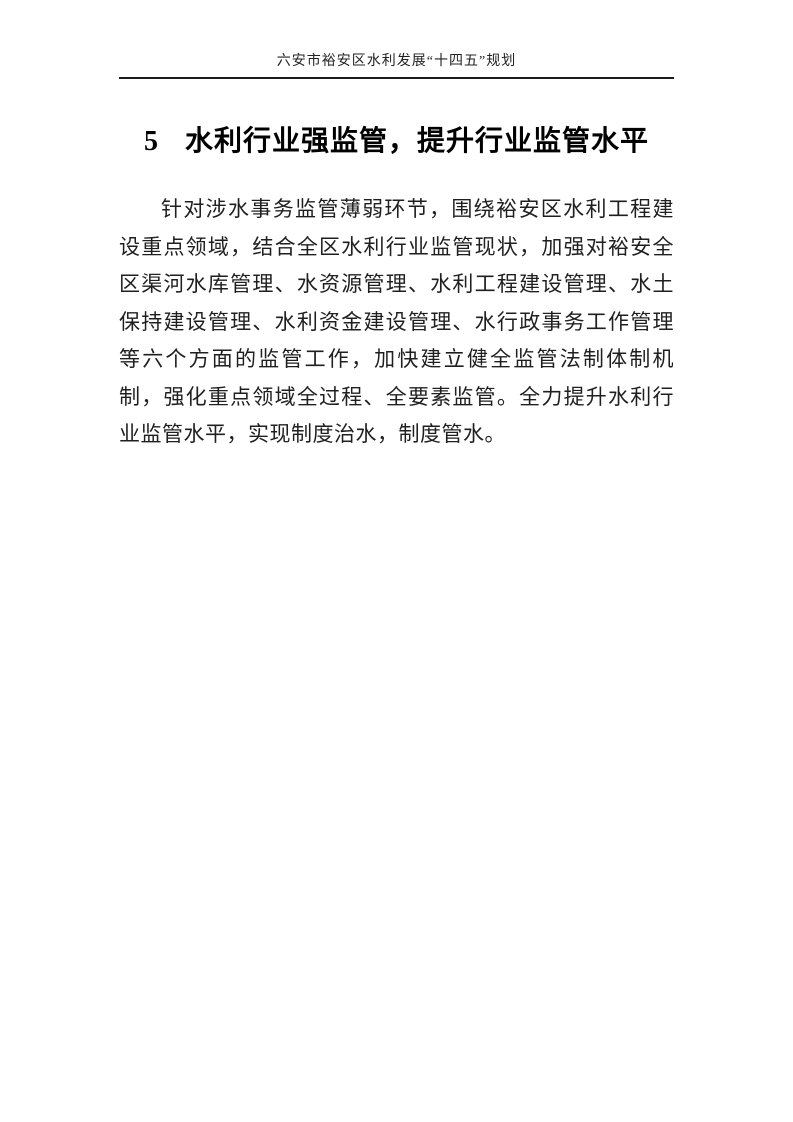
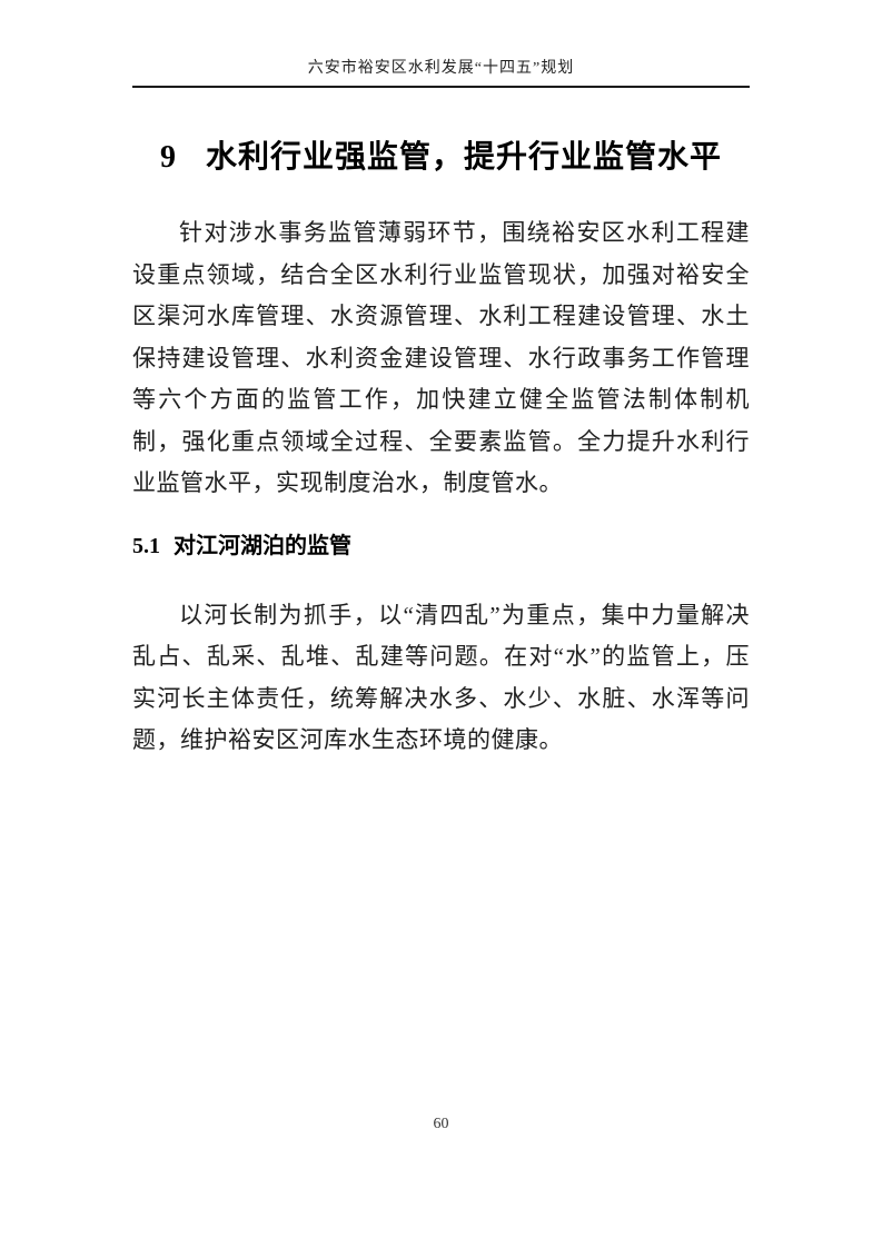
  六安市裕安区水利发展“十四五”规划
- 5 水利行业强监管，提升行业监管水平
+ 9 水利行业强监管，提升行业监管水平
  针对涉水事务监管薄弱环节，围绕裕安区水利工程建设重点领域，结合全区水利行业监管现状，加强对裕安全区渠河水库管理、水资源管理、水利工程建设管理、水土保持建设管理、水利资金建设管理、水行政事务工作管理等六个方面的监管工作，加快建立健全监管法制体制机制，强化重点领域全过程、全要素监管。全力提升水利行业监管水平，实现制度治水，制度管水。
+ 5.1 对江河湖泊的监管
+ 以河长制为抓手，以“清四乱”为重点，集中力量解决乱占、乱采、乱堆、乱建等问题。在对“水”的监管上，压实河长主体责任，统筹解决水多、水少、水脏、水浑等问题，维护裕安区河库水生态环境的健康。
+ 60
